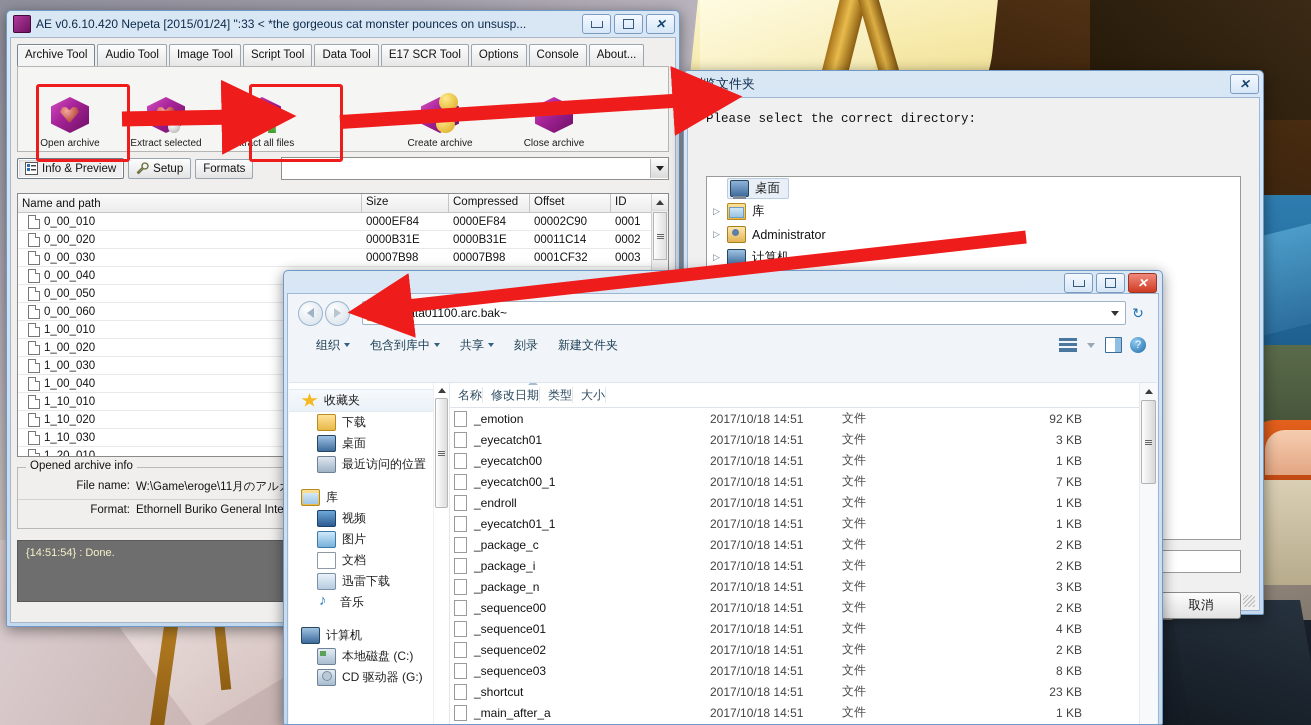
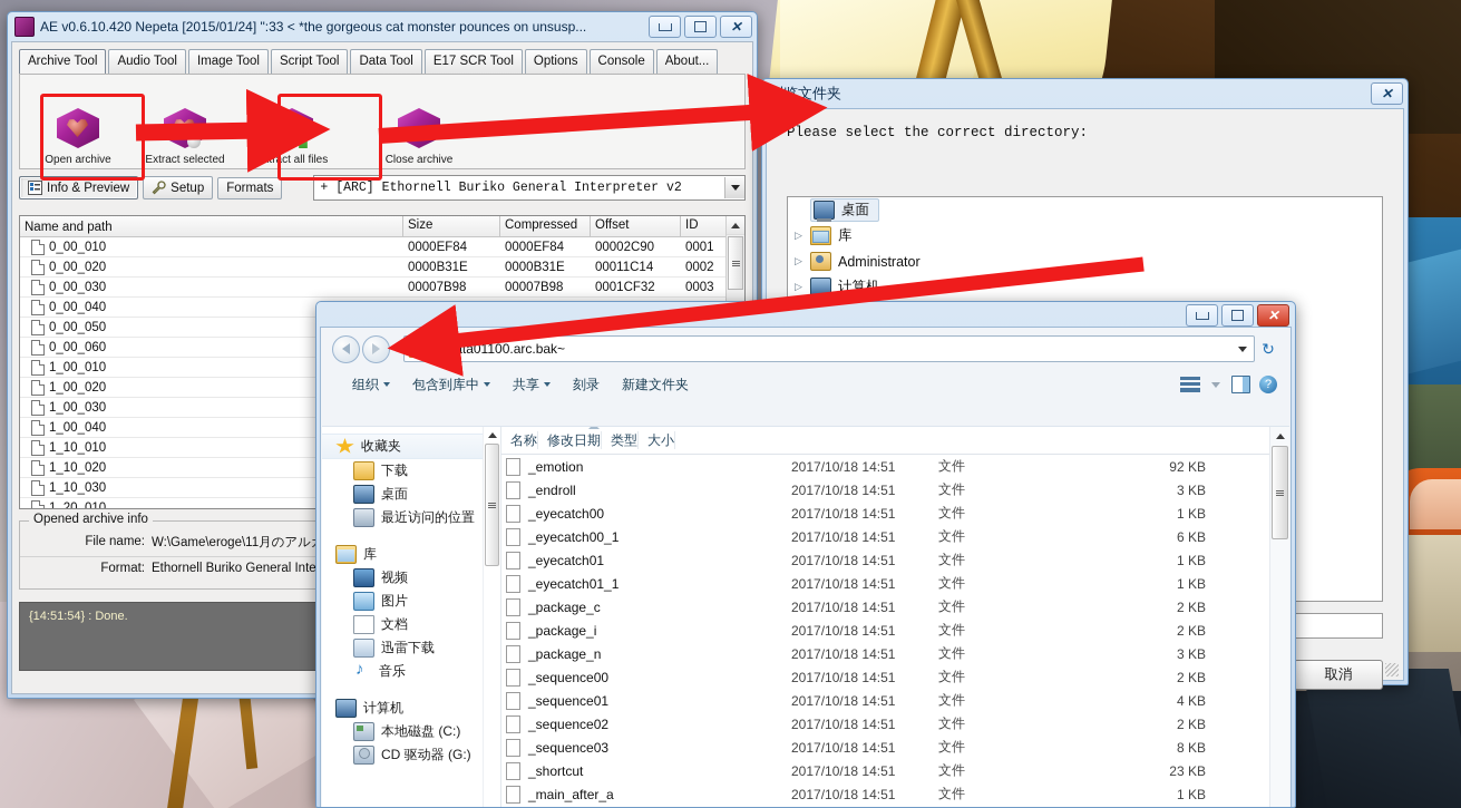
  AE v0.6.10.420 Nepeta [2015/01/24] ":33 < *the gorgeous cat monster pounces on unsusp...
  ✕
  Archive Tool
  Audio Tool
  Image Tool
  Script Tool
  Data Tool
  E17 SCR Tool
  Options
  Console
  About...
  Open archive
  Extract selected
  Extract all files
- Create archive
  Close archive
  Info & Preview
  Setup
  Formats
+ + [ARC] Ethornell Buriko General Interpreter v2
  Name and path
  Size
  Compressed
  Offset
  ID
  0_00_010
  0000EF84
  0000EF84
  00002C90
  0001
  0_00_020
  0000B31E
  0000B31E
  00011C14
  0002
  0_00_030
  00007B98
  00007B98
  0001CF32
  0003
  0_00_040
  0_00_050
  0_00_060
  1_00_010
  1_00_020
  1_00_030
  1_00_040
  1_10_010
  1_10_020
  1_10_030
  1_20_010
  Opened archive info
  File name:
  W:\Game\eroge\11月のアル
  Format:
  Ethornell Buriko General Inte
  {14:51:54} : Done.
  浏览文件夹
  ✕
  Please select the correct directory:
  桌面
  ▷
  库
  ▷
  Administrator
  ▷
  计算机
  取消
  ✕
  data01100.arc.bak~
  ↻
  组织
  包含到库中
  共享
  刻录
  新建文件夹
  ?
  收藏夹
  下载
  桌面
  最近访问的位置
  库
  视频
  图片
  文档
  迅雷下载
  音乐
  计算机
  本地磁盘 (C:)
  CD 驱动器 (G:)
  名称
  修改日期
  类型
  大小
  _emotion
  2017/10/18 14:51
  文件
  92 KB
- _eyecatch01
+ _endroll
  2017/10/18 14:51
  文件
  3 KB
  _eyecatch00
  2017/10/18 14:51
  文件
  1 KB
  _eyecatch00_1
  2017/10/18 14:51
  文件
- 7 KB
+ 6 KB
- _endroll
+ _eyecatch01
  2017/10/18 14:51
  文件
  1 KB
  _eyecatch01_1
  2017/10/18 14:51
  文件
  1 KB
  _package_c
  2017/10/18 14:51
  文件
  2 KB
  _package_i
  2017/10/18 14:51
  文件
  2 KB
  _package_n
  2017/10/18 14:51
  文件
  3 KB
  _sequence00
  2017/10/18 14:51
  文件
  2 KB
  _sequence01
  2017/10/18 14:51
  文件
  4 KB
  _sequence02
  2017/10/18 14:51
  文件
  2 KB
  _sequence03
  2017/10/18 14:51
  文件
  8 KB
  _shortcut
  2017/10/18 14:51
  文件
  23 KB
  _main_after_a
  2017/10/18 14:51
  文件
  1 KB
